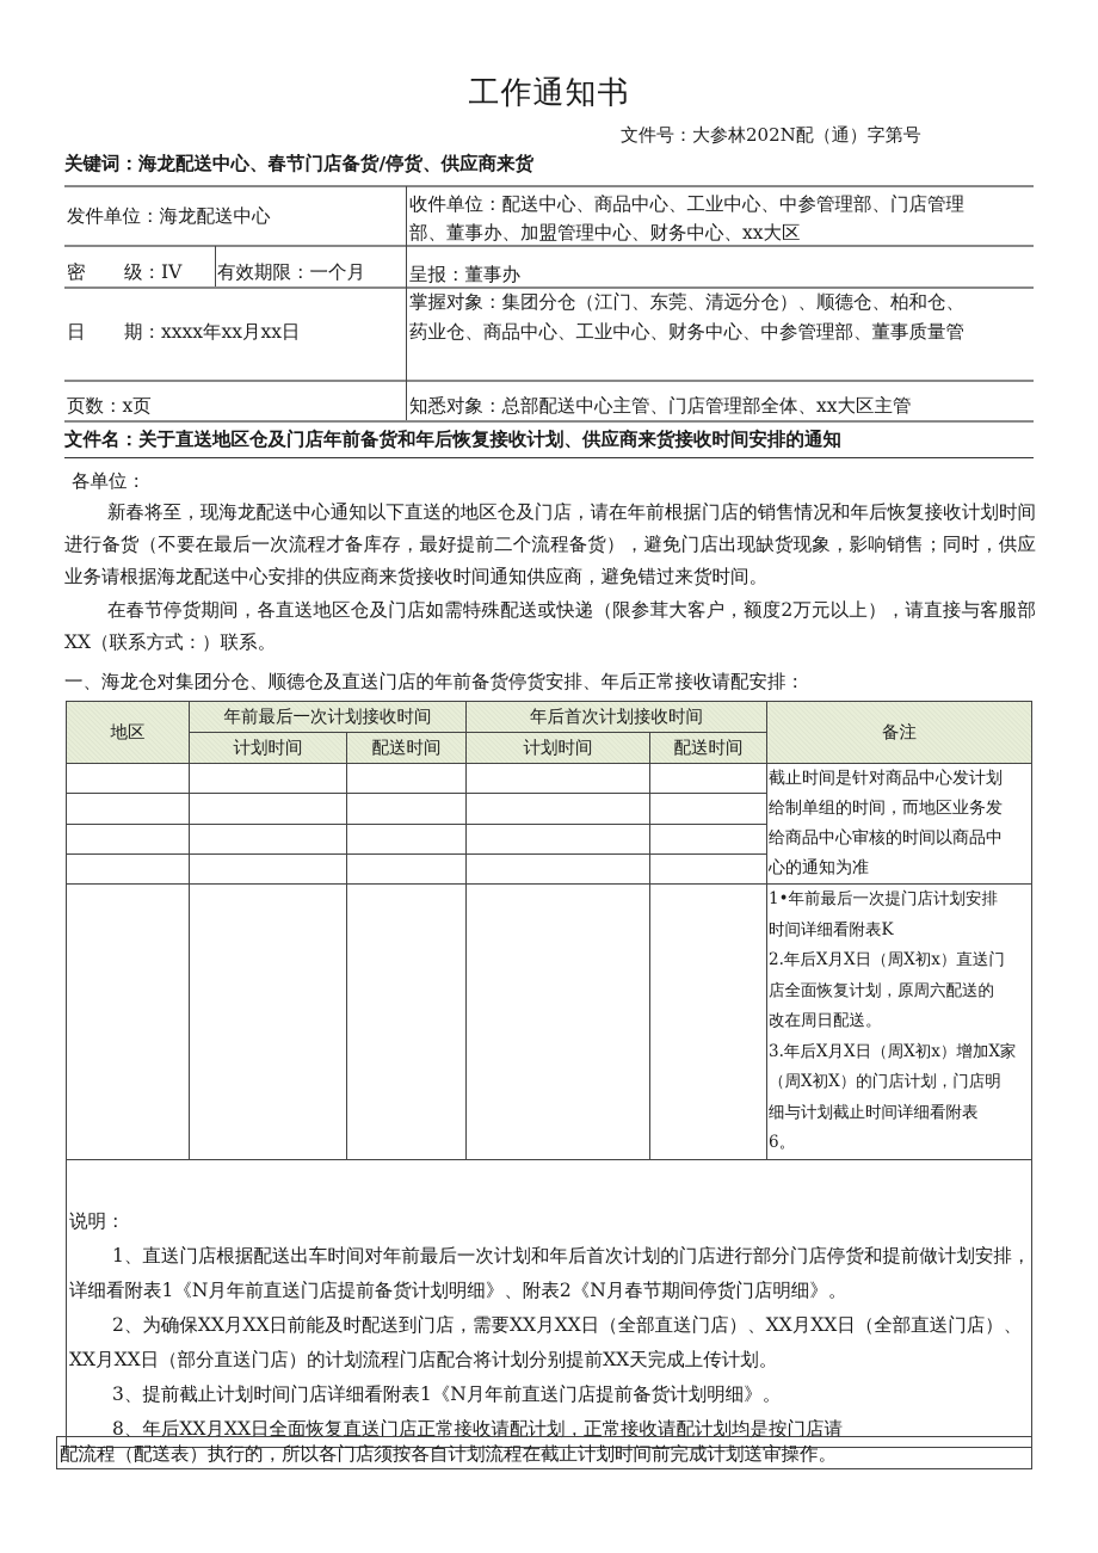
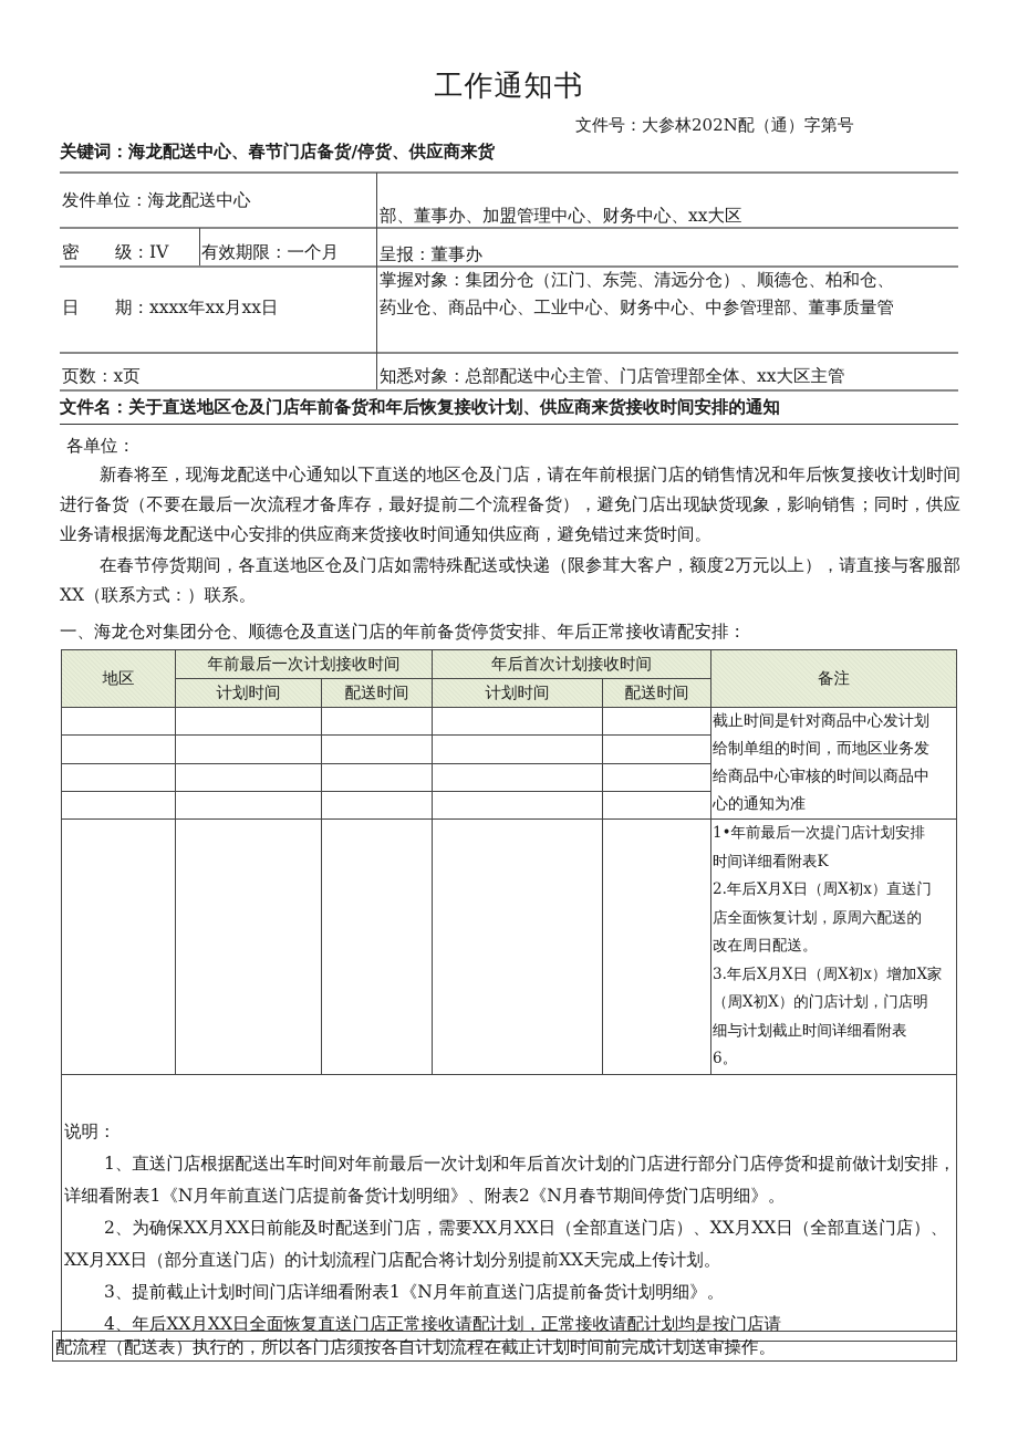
  工作通知书
  文件号：大参林202N配（通）字第号
  关键词：海龙配送中心、春节门店备货/停货、供应商来货
  发件单位：海龙配送中心
- 收件单位：配送中心、商品中心、工业中心、中参管理部、门店管理
  部、董事办、加盟管理中心、财务中心、xx大区
  密
  级：IV
  有效期限：一个月
  呈报：董事办
  日
  期：xxxx年xx月xx日
  掌握对象：集团分仓（江门、东莞、清远分仓）、顺德仓、柏和仓、
  药业仓、商品中心、工业中心、财务中心、中参管理部、董事质量管
  页数：x页
  知悉对象：总部配送中心主管、门店管理部全体、xx大区主管
  文件名：关于直送地区仓及门店年前备货和年后恢复接收计划、供应商来货接收时间安排的通知
  各单位：
  新春将至，现海龙配送中心通知以下直送的地区仓及门店，请在年前根据门店的销售情况和年后恢复接收计划时间进行备货（不要在最后一次流程才备库存，最好提前二个流程备货），避免门店出现缺货现象，影响销售；同时，供应业务请根据海龙配送中心安排的供应商来货接收时间通知供应商，避免错过来货时间。
  在春节停货期间，各直送地区仓及门店如需特殊配送或快递（限参茸大客户，额度2万元以上），请直接与客服部XX（联系方式：）联系。
  一、海龙仓对集团分仓、顺德仓及直送门店的年前备货停货安排、年后正常接收请配安排：
  地区	年前最后一次计划接收时间	年后首次计划接收时间	备注
  计划时间	配送时间	计划时间	配送时间
  					截止时间是针对商品中心发计划 给制单组的时间，而地区业务发 给商品中心审核的时间以商品中 心的通知为准
  					1•年前最后一次提门店计划安排 时间详细看附表K 2.年后X月X日（周X初x）直送门 店全面恢复计划，原周六配送的 改在周日配送。 3.年后X月X日（周X初x）增加X家 （周X初X）的门店计划，门店明 细与计划截止时间详细看附表 6。
- 说明： 1、直送门店根据配送出车时间对年前最后一次计划和年后首次计划的门店进行部分门店停货和提前做计划安排，详细看附表1《N月年前直送门店提前备货计划明细》、附表2《N月春节期间停货门店明细》。 2、为确保XX月XX日前能及时配送到门店，需要XX月XX日（全部直送门店）、XX月XX日（全部直送门店）、XX月XX日（部分直送门店）的计划流程门店配合将计划分别提前XX天完成上传计划。 3、提前截止计划时间门店详细看附表1《N月年前直送门店提前备货计划明细》。 8、年后XX月XX日全面恢复直送门店正常接收请配计划，正常接收请配计划均是按门店请
+ 说明： 1、直送门店根据配送出车时间对年前最后一次计划和年后首次计划的门店进行部分门店停货和提前做计划安排，详细看附表1《N月年前直送门店提前备货计划明细》、附表2《N月春节期间停货门店明细》。 2、为确保XX月XX日前能及时配送到门店，需要XX月XX日（全部直送门店）、XX月XX日（全部直送门店）、XX月XX日（部分直送门店）的计划流程门店配合将计划分别提前XX天完成上传计划。 3、提前截止计划时间门店详细看附表1《N月年前直送门店提前备货计划明细》。 4、年后XX月XX日全面恢复直送门店正常接收请配计划，正常接收请配计划均是按门店请
  配流程（配送表）执行的，所以各门店须按各自计划流程在截止计划时间前完成计划送审操作。
